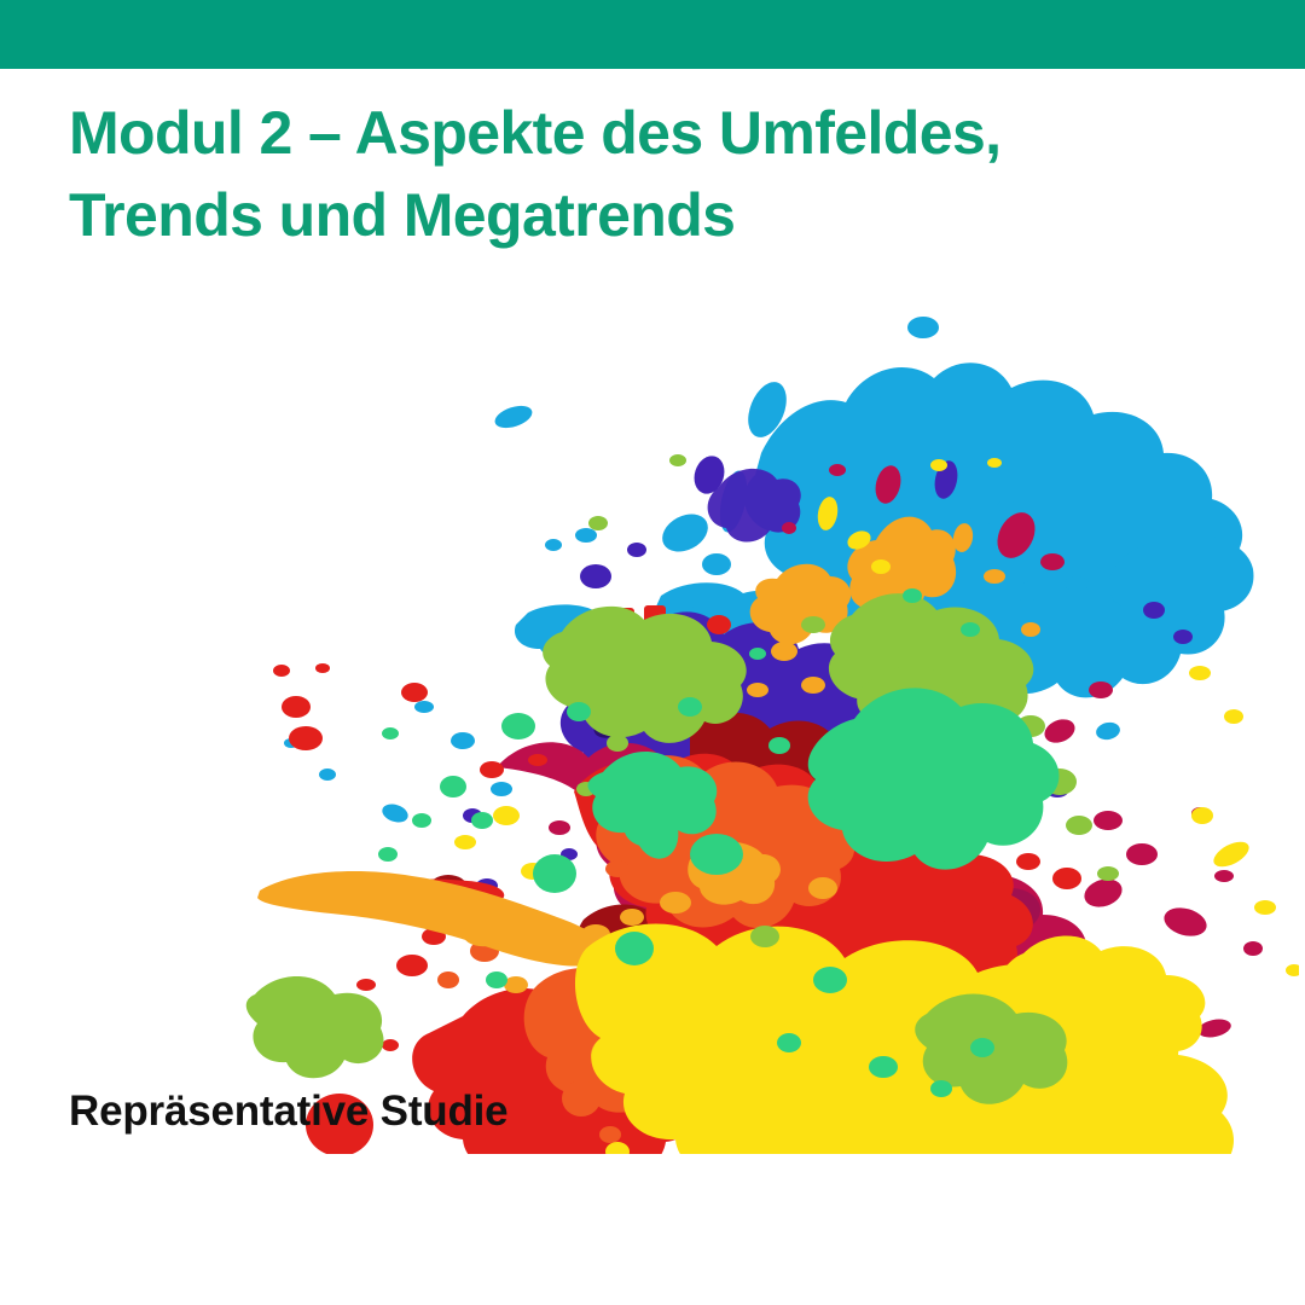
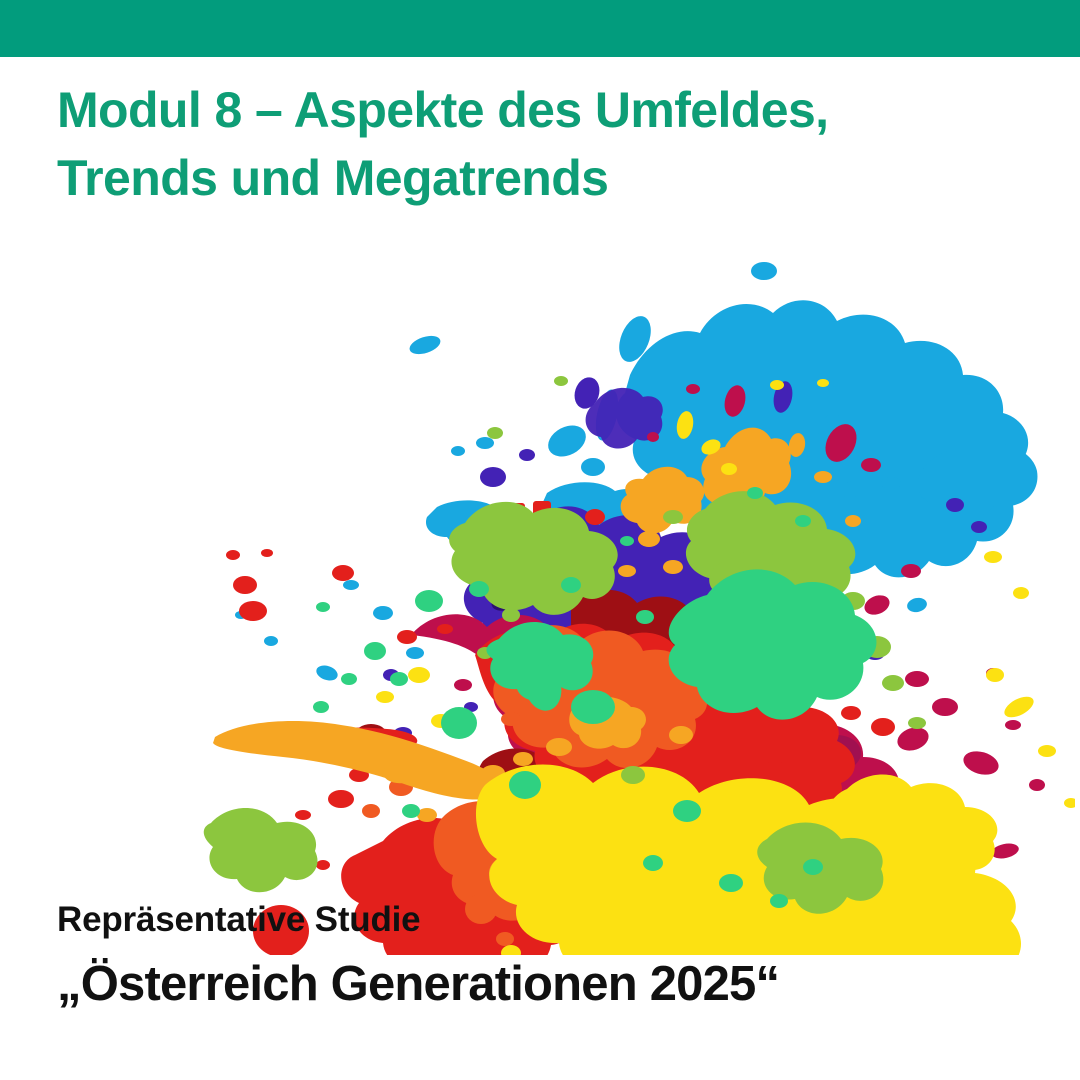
- Modul 2 – Aspekte des Umfeldes,
+ Modul 8 – Aspekte des Umfeldes,
  Trends und Megatrends
  Repräsentative Studie
+ „Österreich Generationen 2025“
